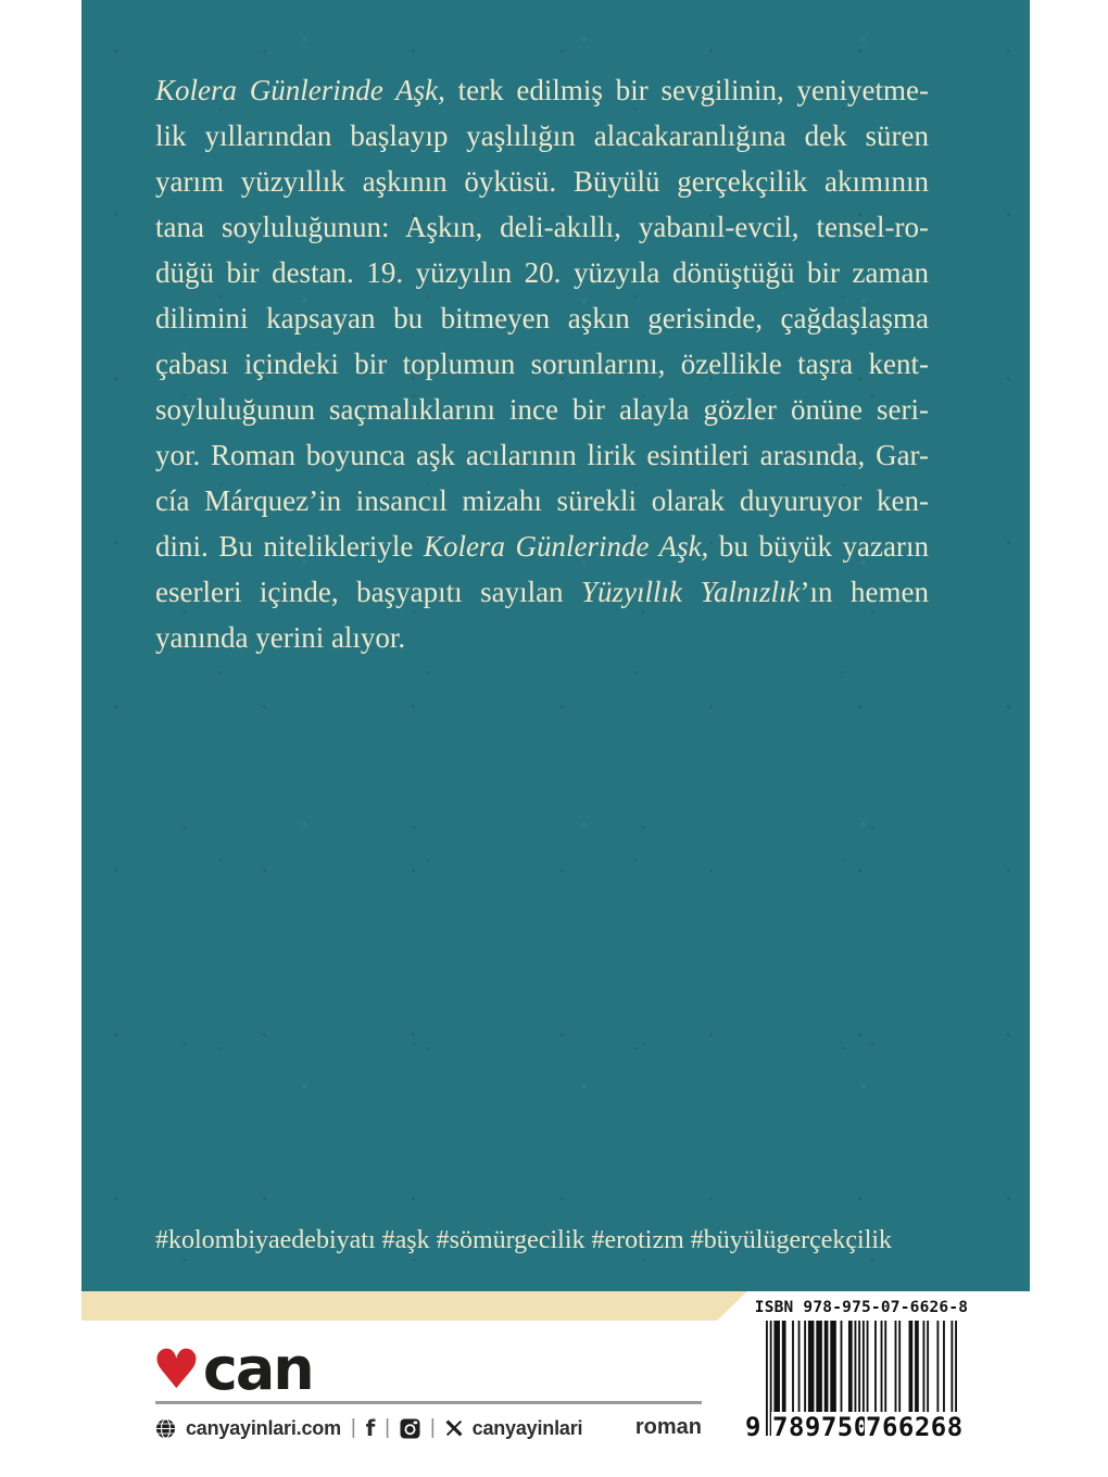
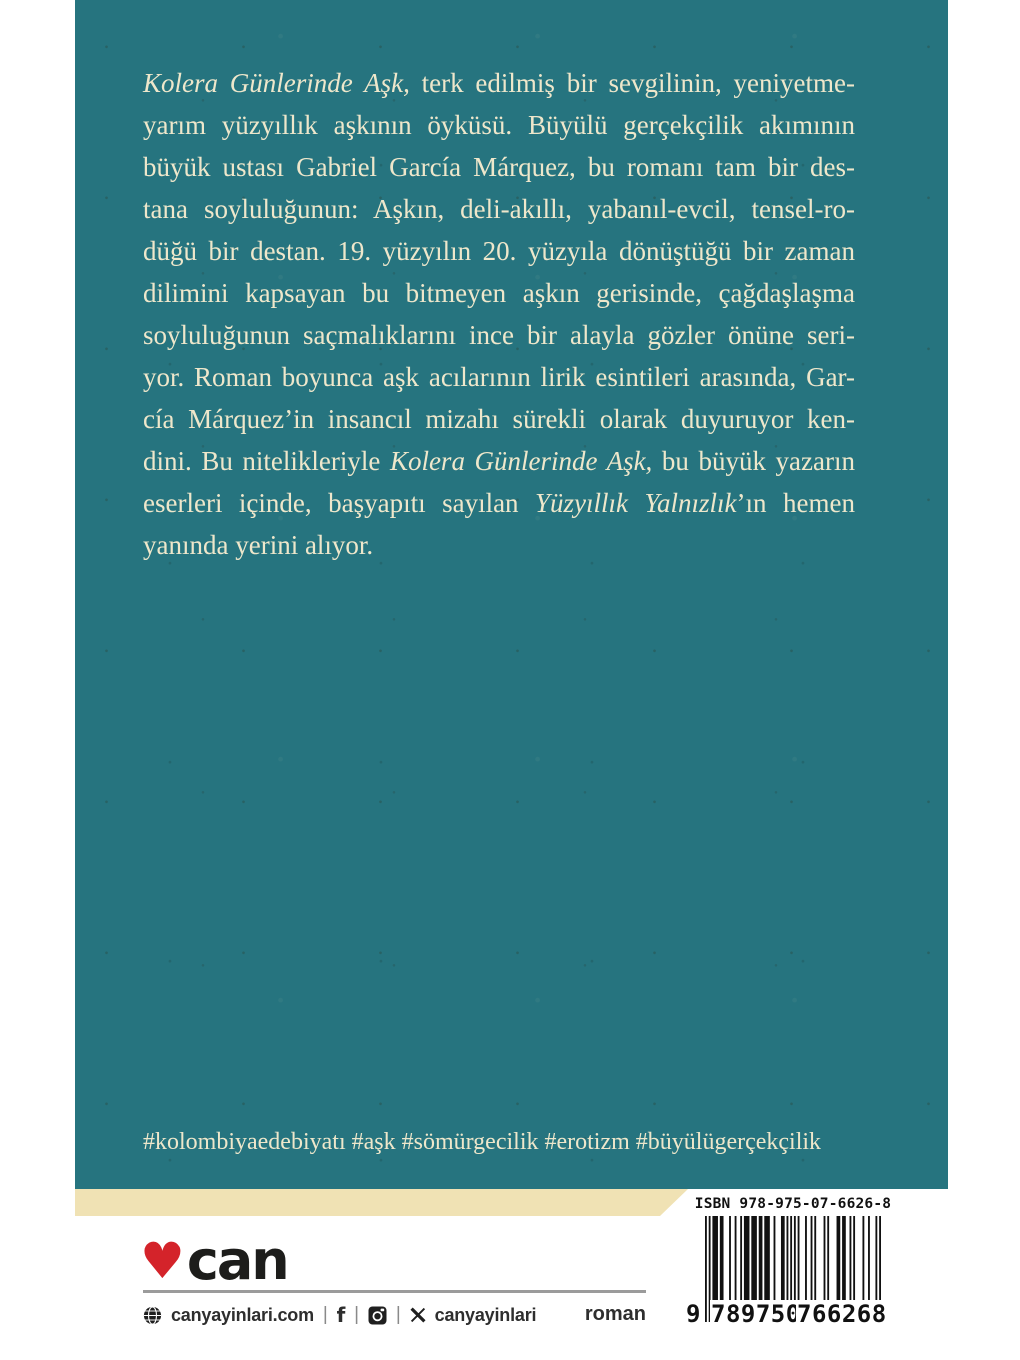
  Kolera Günlerinde Aşk, terk edilmiş bir sevgilinin, yeniyetme-
- lik yıllarından başlayıp yaşlılığın alacakaranlığına dek süren
  yarım yüzyıllık aşkının öyküsü. Büyülü gerçekçilik akımının
+ büyük ustası Gabriel García Márquez, bu romanı tam bir des-
  tana soyluluğunun: Aşkın, deli-akıllı, yabanıl-evcil, tensel-ro-
  düğü bir destan. 19. yüzyılın 20. yüzyıla dönüştüğü bir zaman
  dilimini kapsayan bu bitmeyen aşkın gerisinde, çağdaşlaşma
- çabası içindeki bir toplumun sorunlarını, özellikle taşra kent-
  soyluluğunun saçmalıklarını ince bir alayla gözler önüne seri-
  yor. Roman boyunca aşk acılarının lirik esintileri arasında, Gar-
  cía Márquez’in insancıl mizahı sürekli olarak duyuruyor ken-
  dini. Bu nitelikleriyle Kolera Günlerinde Aşk, bu büyük yazarın
  eserleri içinde, başyapıtı sayılan Yüzyıllık Yalnızlık’ın hemen
  yanında yerini alıyor.
  #kolombiyaedebiyatı #aşk #sömürgecilik #erotizm #büyülügerçekçilik
  ♥
  can
  canyayinlari.com
  |
  f
  |
  |
  canyayinlari
  roman
  ISBN 978-975-07-6626-8
  9
  789750
  766268
